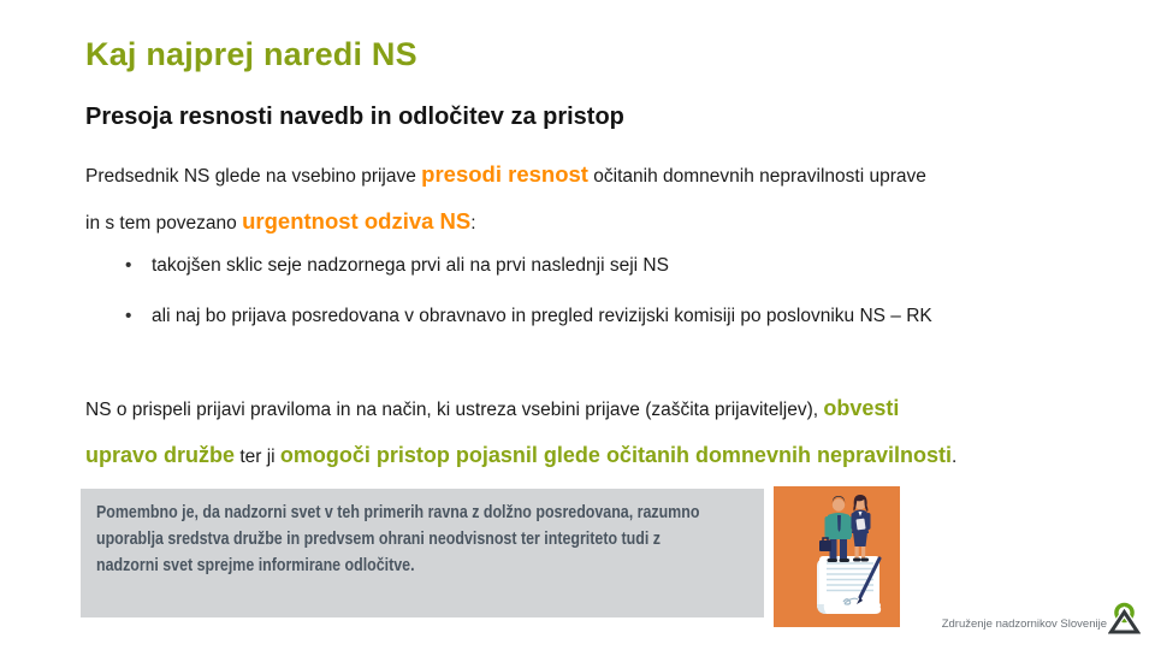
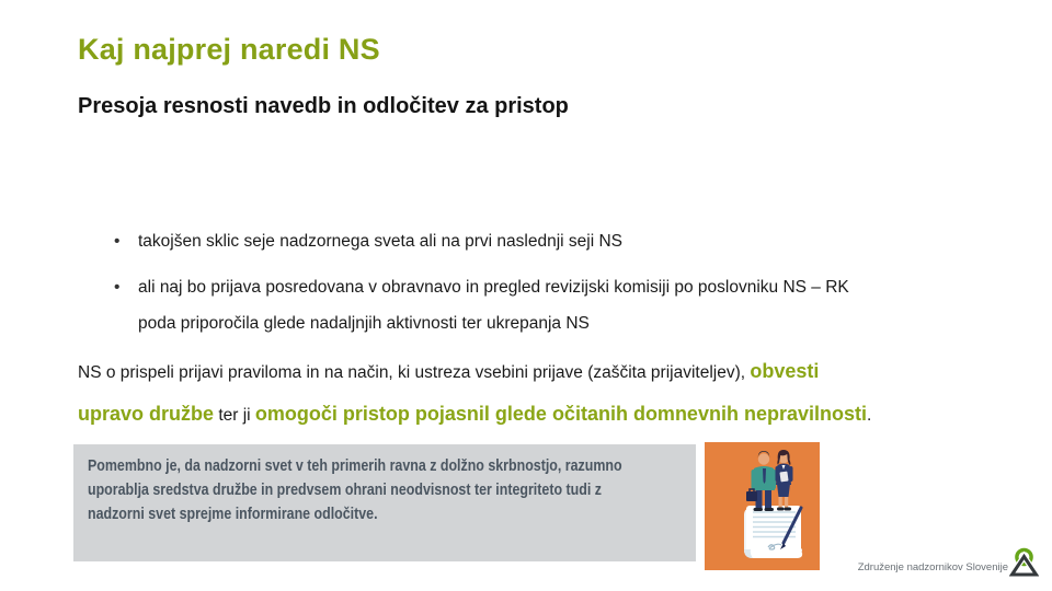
  Kaj najprej naredi NS
  Presoja resnosti navedb in odločitev za pristop
- Predsednik NS glede na vsebino prijave presodi resnost očitanih domnevnih nepravilnosti uprave
- in s tem povezano urgentnost odziva NS:
  •
- takojšen sklic seje nadzornega prvi ali na prvi naslednji seji NS
+ takojšen sklic seje nadzornega sveta ali na prvi naslednji seji NS
  •
  ali naj bo prijava posredovana v obravnavo in pregled revizijski komisiji po poslovniku NS – RK
+ poda priporočila glede nadaljnjih aktivnosti ter ukrepanja NS
  NS o prispeli prijavi praviloma in na način, ki ustreza vsebini prijave (zaščita prijaviteljev), obvesti
  upravo družbe ter ji omogoči pristop pojasnil glede očitanih domnevnih nepravilnosti.
- Pomembno je, da nadzorni svet v teh primerih ravna z dolžno posredovana, razumno
+ Pomembno je, da nadzorni svet v teh primerih ravna z dolžno skrbnostjo, razumno
  uporablja sredstva družbe in predvsem ohrani neodvisnost ter integriteto tudi z
  nadzorni svet sprejme informirane odločitve.
  Združenje nadzornikov Slovenije
